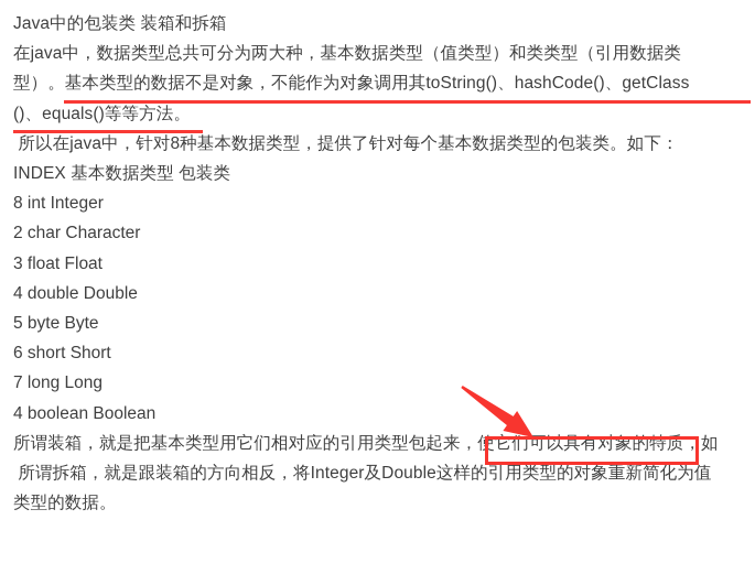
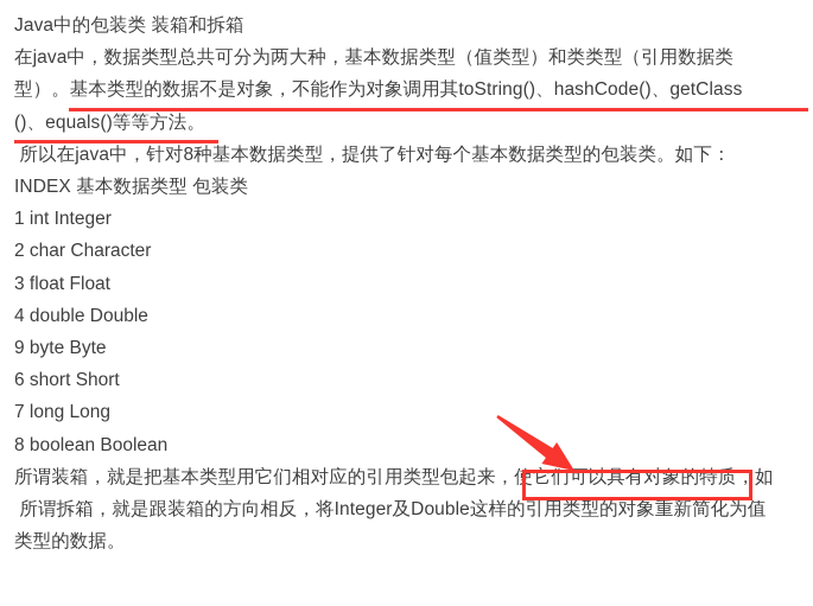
  Java中的包装类 装箱和拆箱
  在java中，数据类型总共可分为两大种，基本数据类型（值类型）和类类型（引用数据类
  型）。基本类型的数据不是对象，不能作为对象调用其toString()、hashCode()、getClass
  ()、equals()等等方法。
  所以在java中，针对8种基本数据类型，提供了针对每个基本数据类型的包装类。如下：
  INDEX 基本数据类型 包装类
- 8 int Integer
+ 1 int Integer
  2 char Character
  3 float Float
  4 double Double
- 5 byte Byte
+ 9 byte Byte
  6 short Short
  7 long Long
- 4 boolean Boolean
+ 8 boolean Boolean
  所谓装箱，就是把基本类型用它们相对应的引用类型包起来，使它们可以具有对象的特质，如
  所谓拆箱，就是跟装箱的方向相反，将Integer及Double这样的引用类型的对象重新简化为值
  类型的数据。
